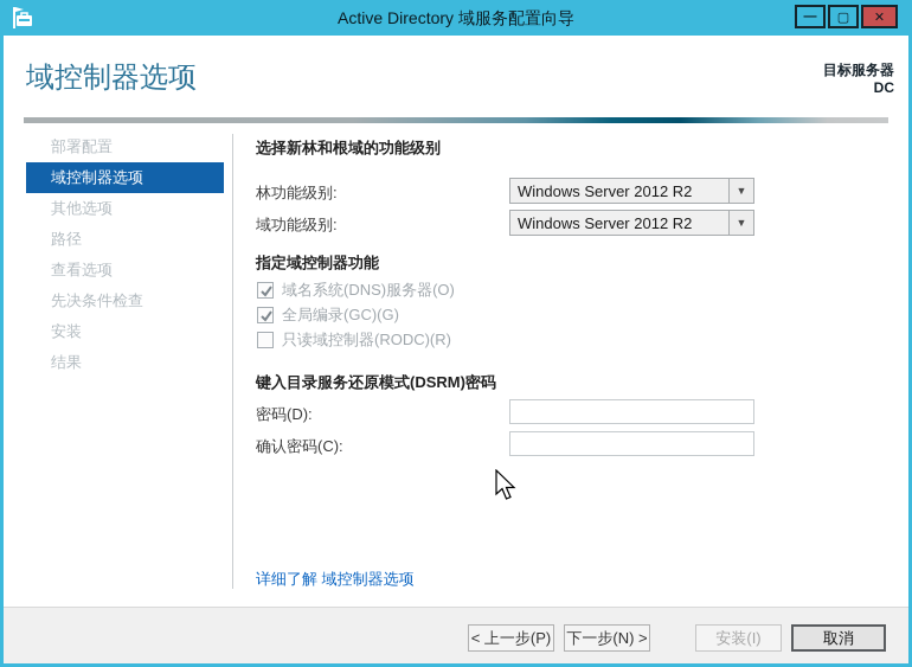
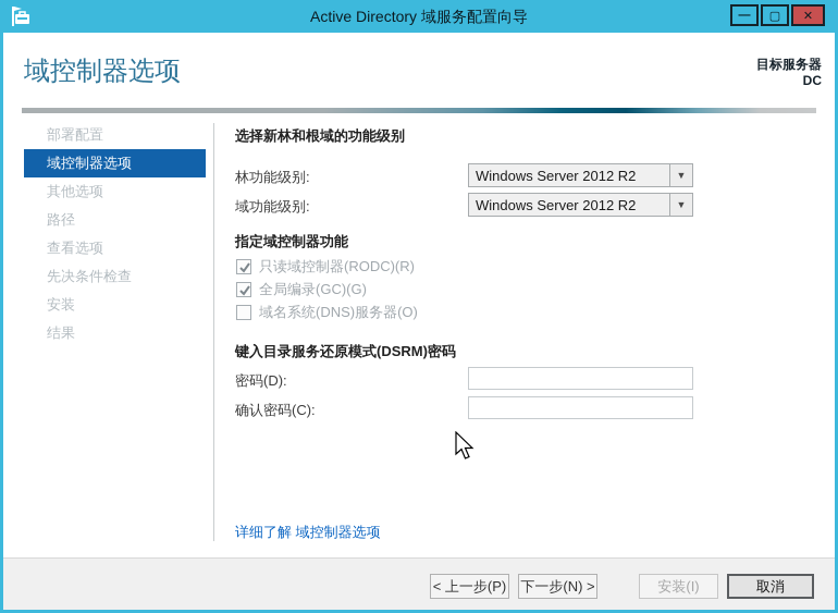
  Active Directory 域服务配置向导
  —
  ▢
  ✕
  域控制器选项
  目标服务器
  DC
  部署配置
  域控制器选项
  其他选项
  路径
  查看选项
  先决条件检查
  安装
  结果
  选择新林和根域的功能级别
  林功能级别:
  Windows Server 2012 R2
  ▼
  域功能级别:
  Windows Server 2012 R2
  ▼
  指定域控制器功能
- 域名系统(DNS)服务器(O)
+ 只读域控制器(RODC)(R)
  全局编录(GC)(G)
- 只读域控制器(RODC)(R)
+ 域名系统(DNS)服务器(O)
  键入目录服务还原模式(DSRM)密码
  密码(D):
  确认密码(C):
  详细了解 域控制器选项
  < 上一步(P)
  下一步(N) >
  安装(I)
  取消
